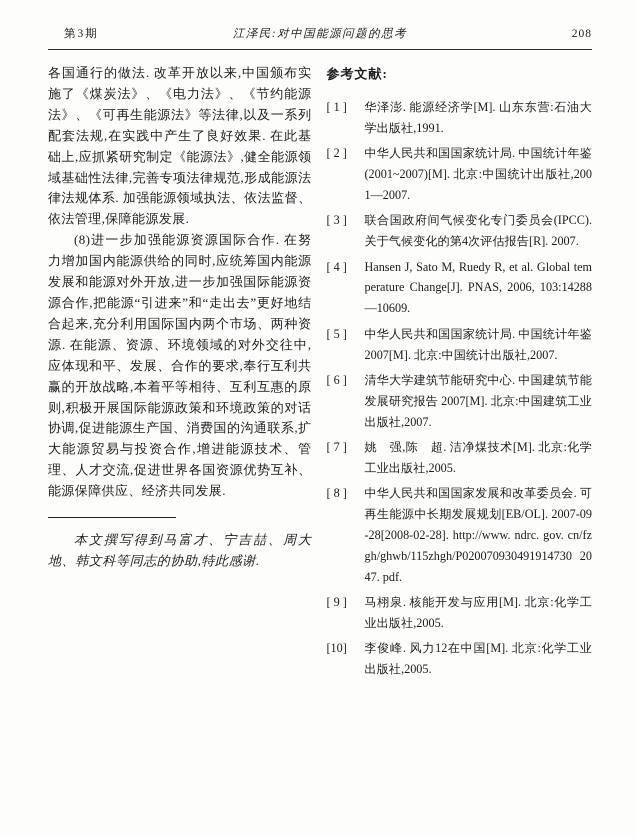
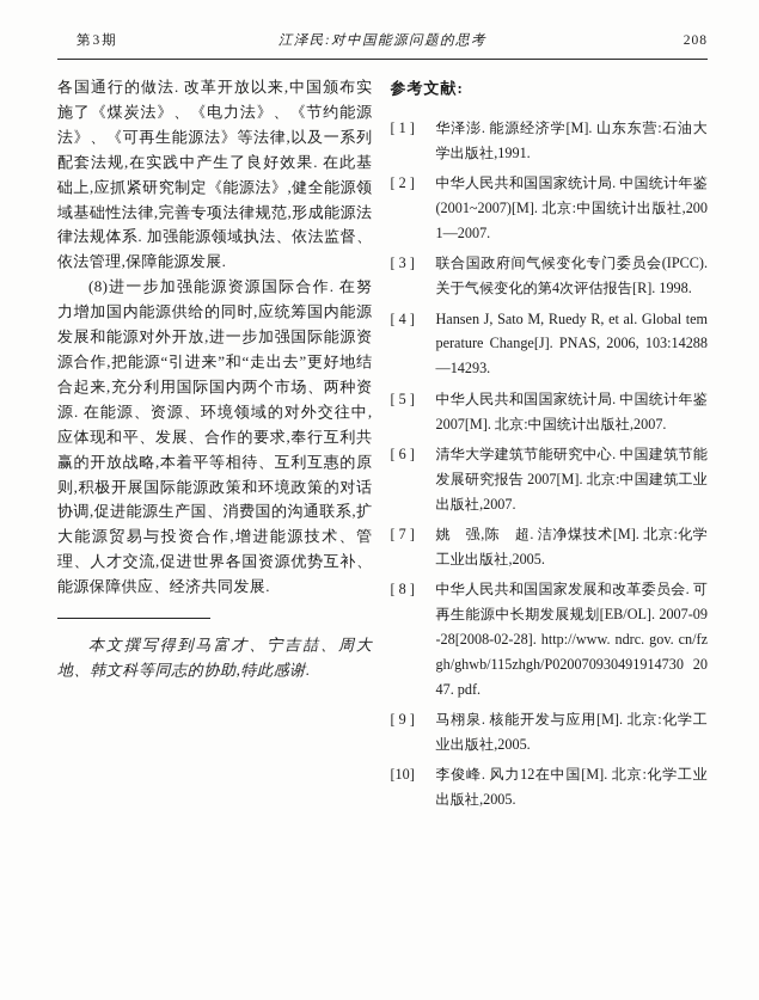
  第3期
  江泽民:对中国能源问题的思考
  208
  各国通行的做法. 改革开放以来,中国颁布实施了《煤炭法》、《电力法》、《节约能源法》、《可再生能源法》等法律,以及一系列配套法规,在实践中产生了良好效果. 在此基础上,应抓紧研究制定《能源法》,健全能源领域基础性法律,完善专项法律规范,形成能源法律法规体系. 加强能源领域执法、依法监督、依法管理,保障能源发展.
  (8)进一步加强能源资源国际合作. 在努力增加国内能源供给的同时,应统筹国内能源发展和能源对外开放,进一步加强国际能源资源合作,把能源“引进来”和“走出去”更好地结合起来,充分利用国际国内两个市场、两种资源. 在能源、资源、环境领域的对外交往中,应体现和平、发展、合作的要求,奉行互利共赢的开放战略,本着平等相待、互利互惠的原则,积极开展国际能源政策和环境政策的对话协调,促进能源生产国、消费国的沟通联系,扩大能源贸易与投资合作,增进能源技术、管理、人才交流,促进世界各国资源优势互补、能源保障供应、经济共同发展.
  本文撰写得到马富才、宁吉喆、周大地、韩文科等同志的协助,特此感谢.
  参考文献:
  [ 1 ]
  华泽澎. 能源经济学[M]. 山东东营:石油大学出版社,1991.
  [ 2 ]
  中华人民共和国国家统计局. 中国统计年鉴(2001~2007)[M]. 北京:中国统计出版社,2001—2007.
  [ 3 ]
- 联合国政府间气候变化专门委员会(IPCC). 关于气候变化的第4次评估报告[R]. 2007.
+ 联合国政府间气候变化专门委员会(IPCC). 关于气候变化的第4次评估报告[R]. 1998.
  [ 4 ]
- Hansen J, Sato M, Ruedy R, et al. Global temperature Change[J]. PNAS, 2006, 103:14288—10609.
+ Hansen J, Sato M, Ruedy R, et al. Global temperature Change[J]. PNAS, 2006, 103:14288—14293.
  [ 5 ]
  中华人民共和国国家统计局. 中国统计年鉴 2007[M]. 北京:中国统计出版社,2007.
  [ 6 ]
  清华大学建筑节能研究中心. 中国建筑节能发展研究报告 2007[M]. 北京:中国建筑工业出版社,2007.
  [ 7 ]
  姚 强,陈 超. 洁净煤技术[M]. 北京:化学工业出版社,2005.
  [ 8 ]
  中华人民共和国国家发展和改革委员会. 可再生能源中长期发展规划[EB/OL]. 2007-09-28[2008-02-28]. http://www. ndrc. gov. cn/fzgh/ghwb/115zhgh/P020070930491914730 2047. pdf.
  [ 9 ]
  马栩泉. 核能开发与应用[M]. 北京:化学工业出版社,2005.
  [10]
  李俊峰. 风力12在中国[M]. 北京:化学工业出版社,2005.
